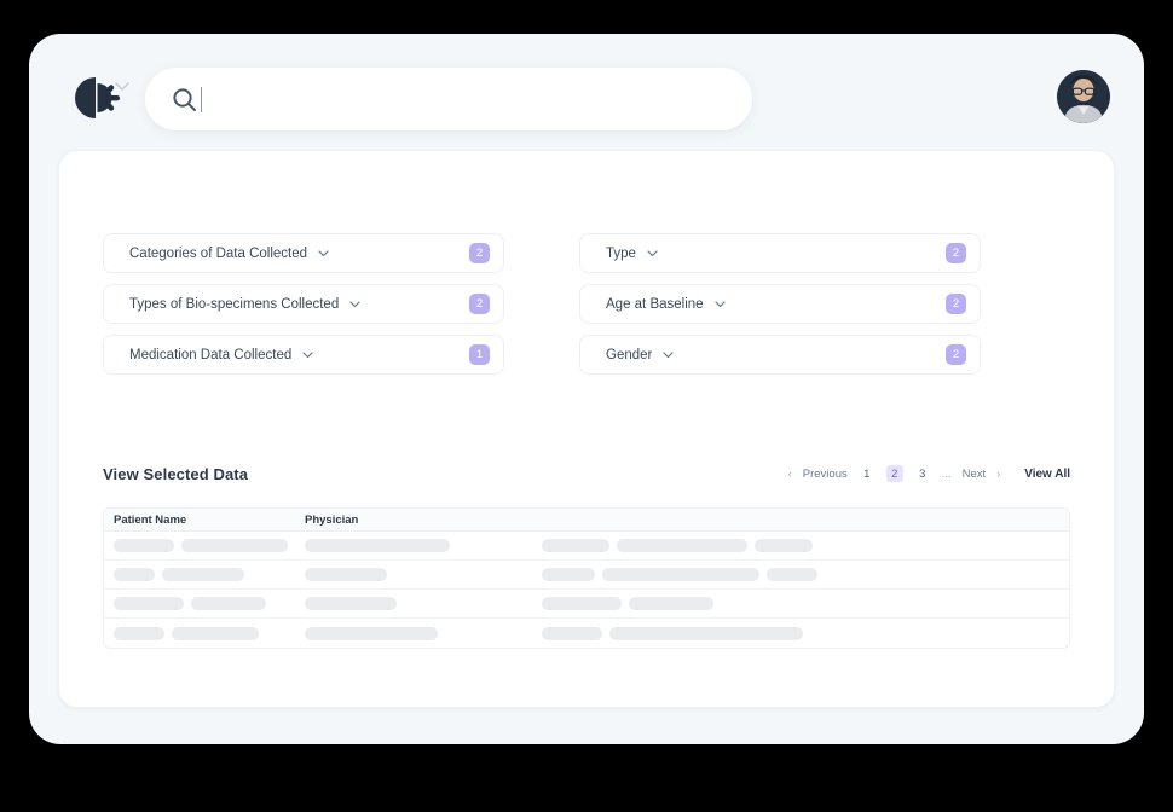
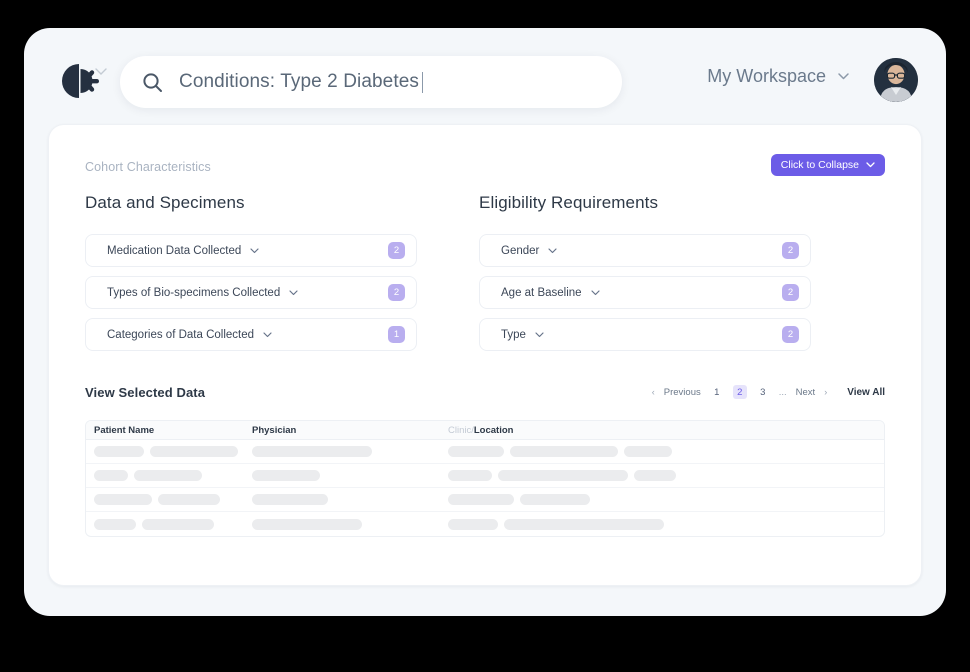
+ Conditions: Type 2 Diabetes
+ My Workspace
+ Cohort Characteristics
+ Click to Collapse
+ Data and Specimens
- Categories of Data Collected
+ Medication Data Collected
  2
  Types of Bio-specimens Collected
  2
- Medication Data Collected
+ Categories of Data Collected
  1
+ Eligibility Requirements
- Type
+ Gender
  2
  Age at Baseline
  2
- Gender
+ Type
  2
  View Selected Data
  ‹
  Previous
  1
  2
  3
  ...
  Next
  ›
  View All
  Patient Name
  Physician
+ Clinic/Location
